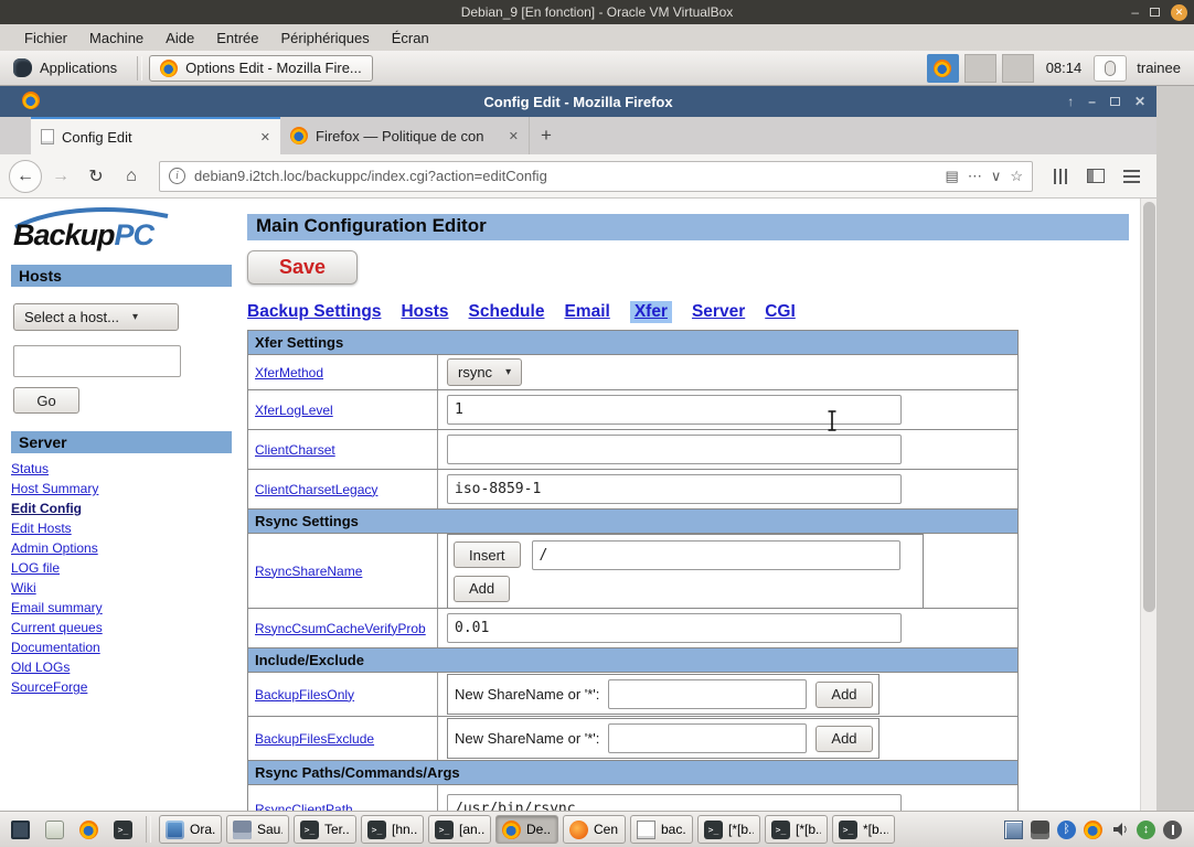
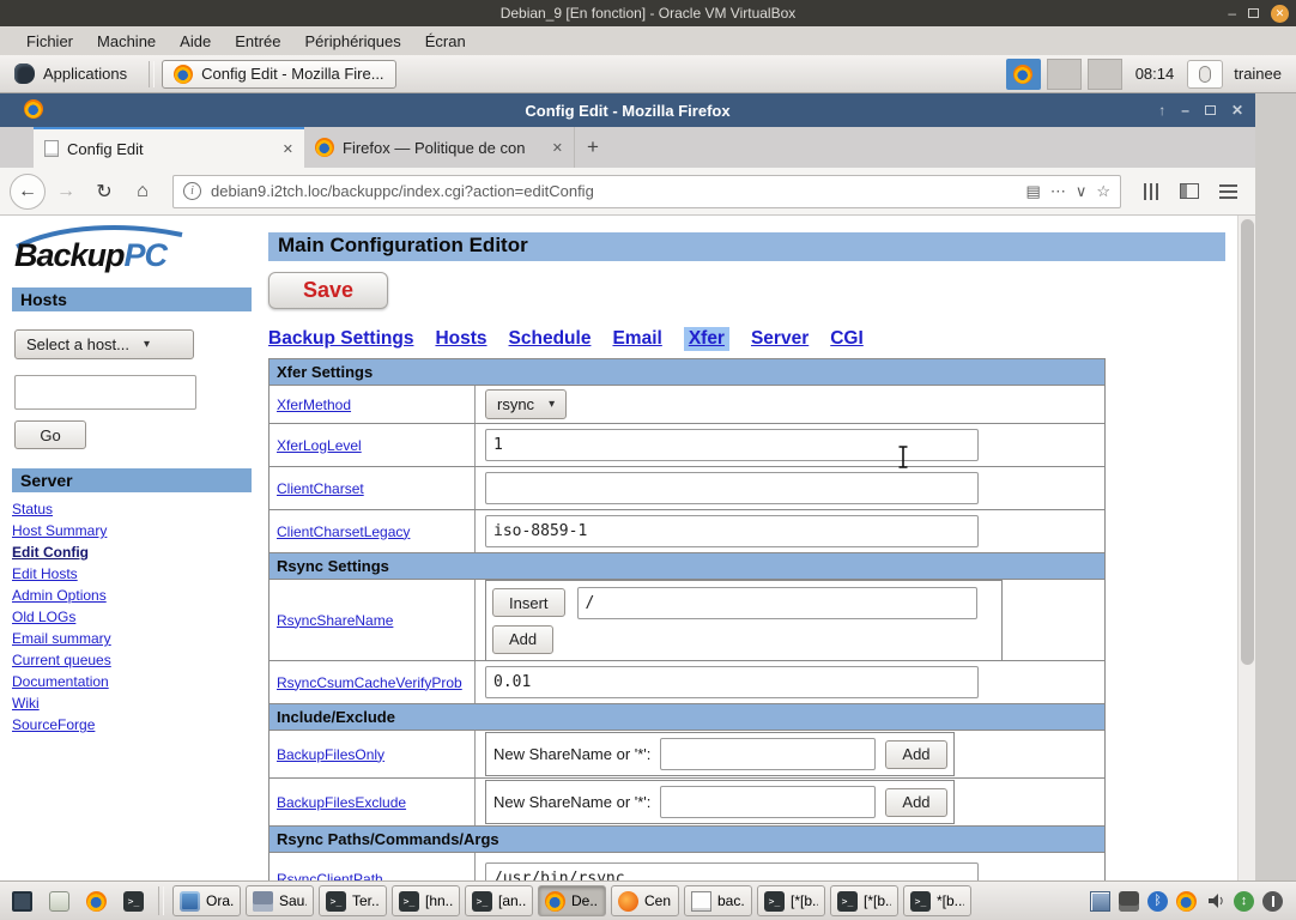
  Debian_9 [En fonction] - Oracle VM VirtualBox
  –
  ✕
  Fichier
  Machine
  Aide
  Entrée
  Périphériques
  Écran
  Applications
- Options Edit - Mozilla Fire...
+ Config Edit - Mozilla Fire...
  08:14
  trainee
  Config Edit - Mozilla Firefox
  ↑
  –
  ✕
  Config Edit
  ✕
  Firefox — Politique de con
  ✕
  +
  ←
  →
  ↻
  ⌂
  i
  debian9.i2tch.loc/backuppc/index.cgi?action=editConfig
  ▤
  ⋯
  ∨
  ☆
  BackupPC
  Hosts
  Select a host...
  ▾
  Go
  Server
  Status
  Host Summary
  Edit Config
  Edit Hosts
  Admin Options
- LOG file
- Wiki
+ Old LOGs
  Email summary
  Current queues
  Documentation
- Old LOGs
+ Wiki
  SourceForge
  Main Configuration Editor
  Save
  Backup Settings
  Hosts
  Schedule
  Email
  Xfer
  Server
  CGI
  Xfer Settings
  XferMethod
  rsync
  ▾
  XferLogLevel
  1
  ClientCharset
  ClientCharsetLegacy
  iso-8859-1
  Rsync Settings
  RsyncShareName
  Insert
  /
  Add
  RsyncCsumCacheVerifyProb
  0.01
  Include/Exclude
  BackupFilesOnly
  New ShareName or '*':
  Add
  BackupFilesExclude
  New ShareName or '*':
  Add
  Rsync Paths/Commands/Args
  RsyncClientPath
  /usr/bin/rsync
  >_
  >_
  Ter..
  >_
  [hn..
  >_
  [an..
  De..
  >_
  [*[b.
  >_
  [*[b.
  >_
  *[b..
  ᛒ
  ↕
